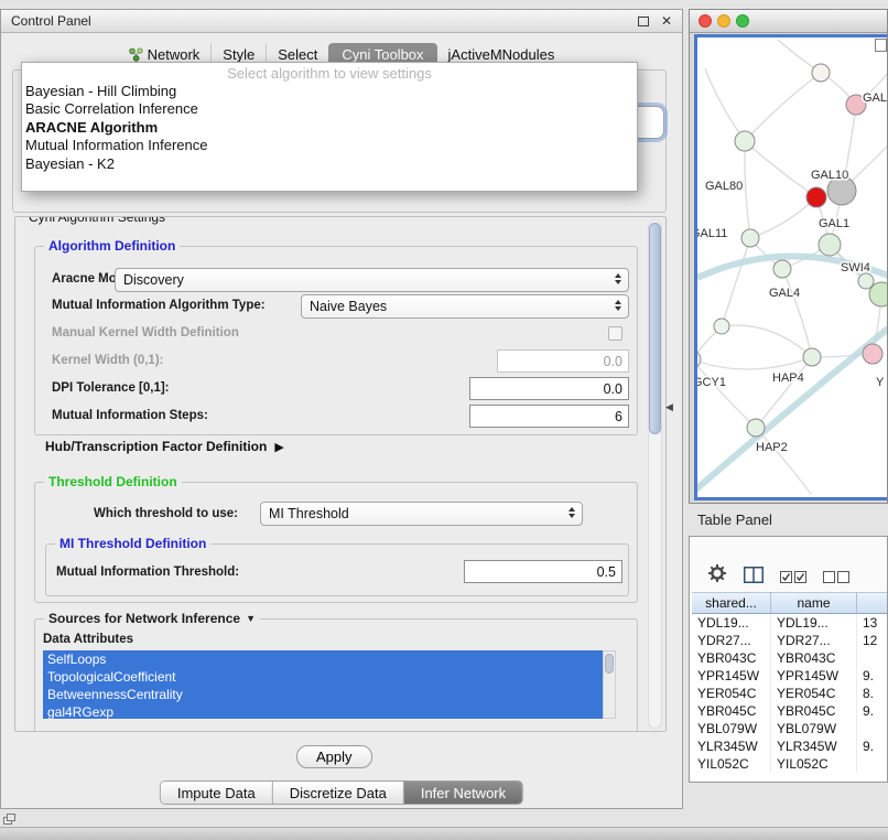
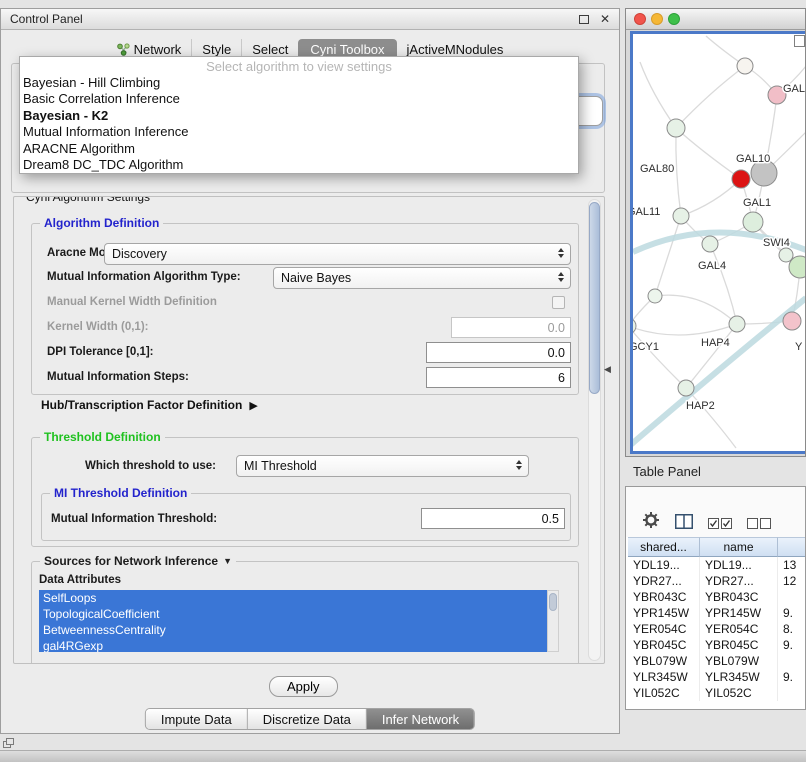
  Control Panel
  ✕
  Network
  Style
  Select
  Cyni Toolbox
  jActiveMNodules
  Select algorithm to view settings
  Bayesian - Hill Climbing
  Basic Correlation Inference
- ARACNE Algorithm
+ Bayesian - K2
  Mutual Information Inference
- Bayesian - K2
+ ARACNE Algorithm
+ Dream8 DC_TDC Algorithm
  Cyni Algorithm Settings
  Algorithm Definition
  Aracne Mo
  Discovery
  Mutual Information Algorithm Type:
  Naive Bayes
  Manual Kernel Width Definition
  Kernel Width (0,1):
  0.0
  DPI Tolerance [0,1]:
  0.0
  Mutual Information Steps:
  6
  Hub/Transcription Factor Definition
  ▶
  Threshold Definition
  Which threshold to use:
  MI Threshold
  MI Threshold Definition
  Mutual Information Threshold:
  0.5
  Sources for Network Inference
  ▼
  Data Attributes
  SelfLoops
  TopologicalCoefficient
  BetweennessCentrality
  gal4RGexp
  Apply
  Impute Data
  Discretize Data
  Infer Network
  GAL
  GAL80
  GAL10
  AL11
  GAL1
  SWI4
  GAL4
  GCY1
  HAP4
  Y
  HAP2
  Table Panel
  shared...
  name
  YDL19...
  YDL19...
  13
  YDR27...
  YDR27...
  12
  YBR043C
  YBR043C
  YPR145W
  YPR145W
  9.
  YER054C
  YER054C
  8.
  YBR045C
  YBR045C
  9.
  YBL079W
  YBL079W
  YLR345W
  YLR345W
  9.
  YIL052C
  YIL052C
  ◀
